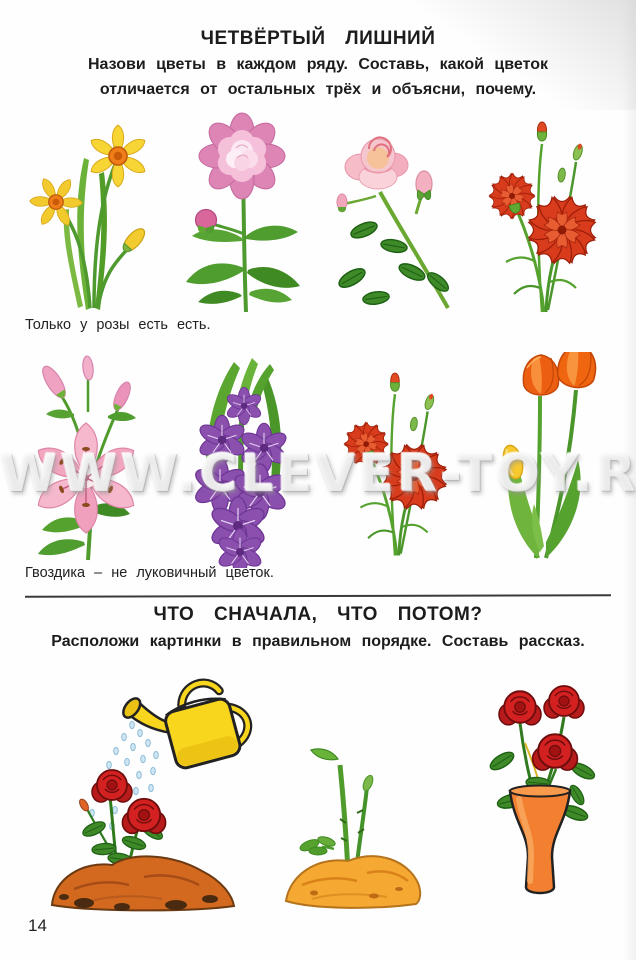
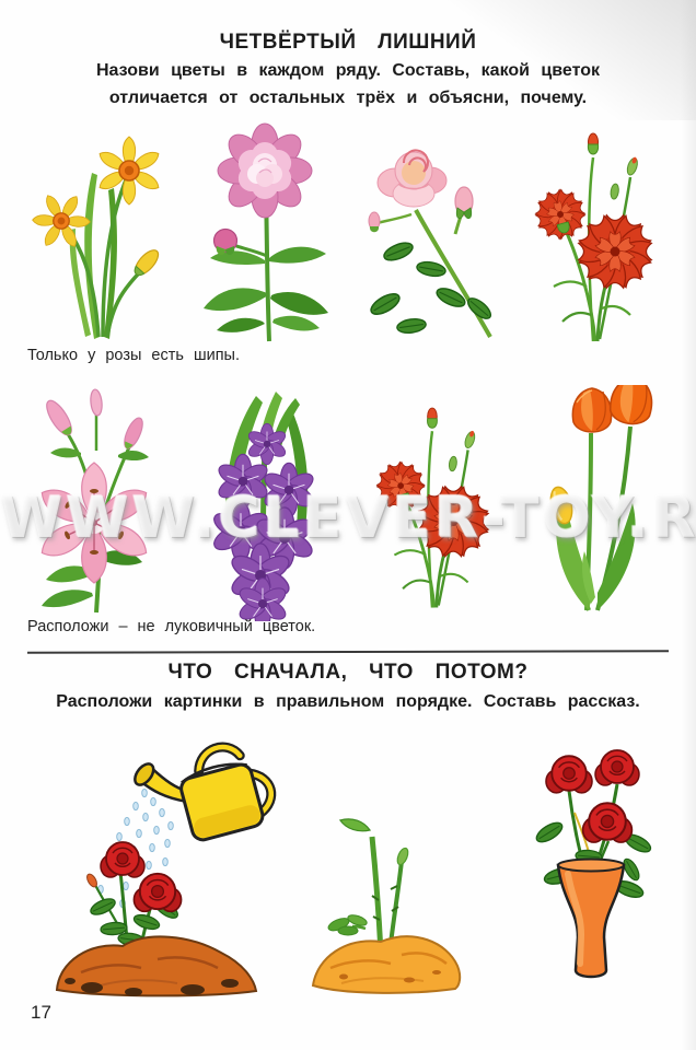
  ЧЕТВЁРТЫЙ ЛИШНИЙ
  Назови цветы в каждом ряду. Составь, какой цветок
  отличается от остальных трёх и объясни, почему.
- Только у розы есть есть.
+ Только у розы есть шипы.
  WWW.CLEVER-TOY.R
- Гвоздика – не луковичный цветок.
+ Расположи – не луковичный цветок.
  ЧТО СНАЧАЛА, ЧТО ПОТОМ?
  Расположи картинки в правильном порядке. Составь рассказ.
- 14
+ 17
